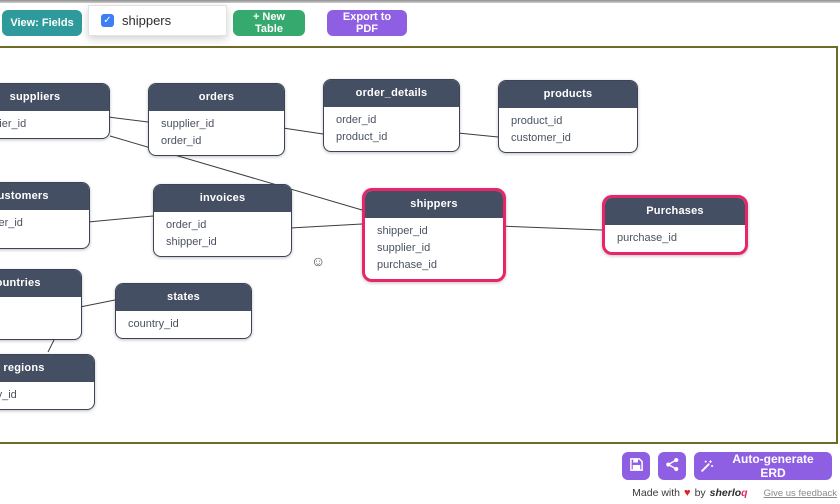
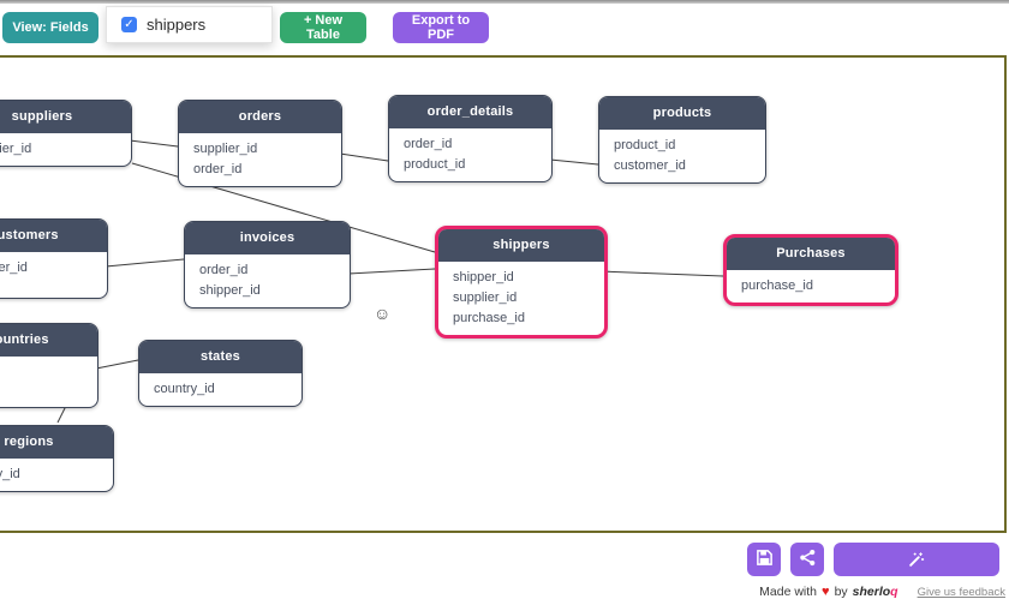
  View: Fields
  ✓
  shippers
  + New Table
  Export to PDF
  suppliers
  orders
  supplier_id
  order_id
  order_details
  order_id
  product_id
  products
  product_id
  customer_id
  ustomers
  invoices
  order_id
  shipper_id
  shippers
  shipper_id
  supplier_id
  purchase_id
  Purchases
  purchase_id
  untries
  states
  country_id
  regions
  ☺
- Auto-generate ERD
  Made with
  ♥
  by
  sherloq
  Give us feedback
